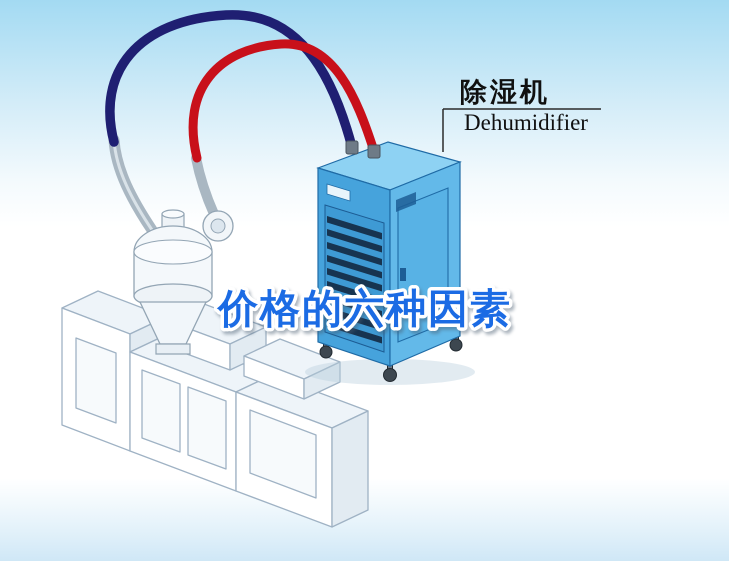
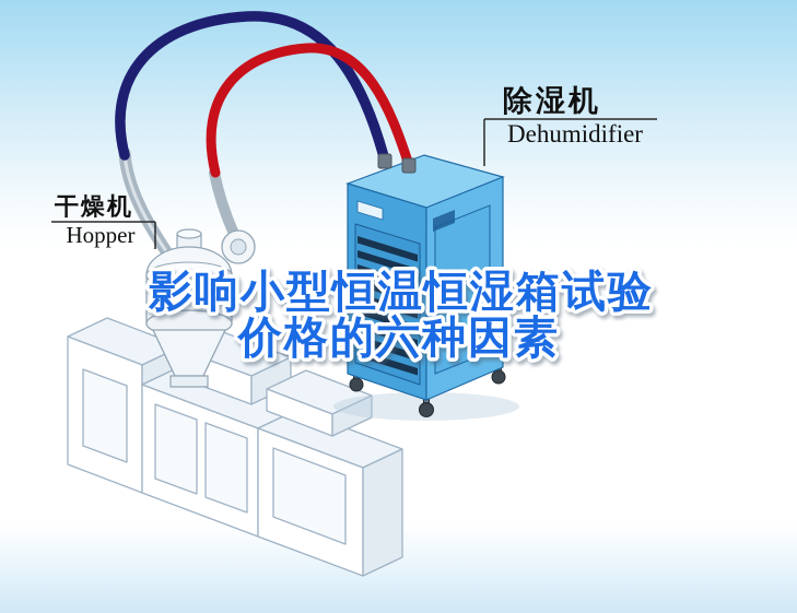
  除湿机
  Dehumidifier
+ 干燥机
+ Hopper
+ 影响小型恒温恒湿箱试验
  价格的六种因素
